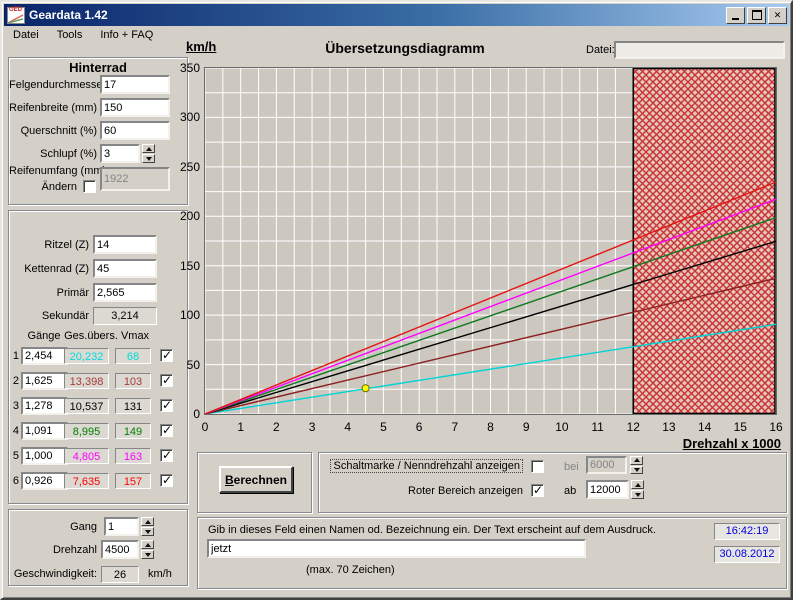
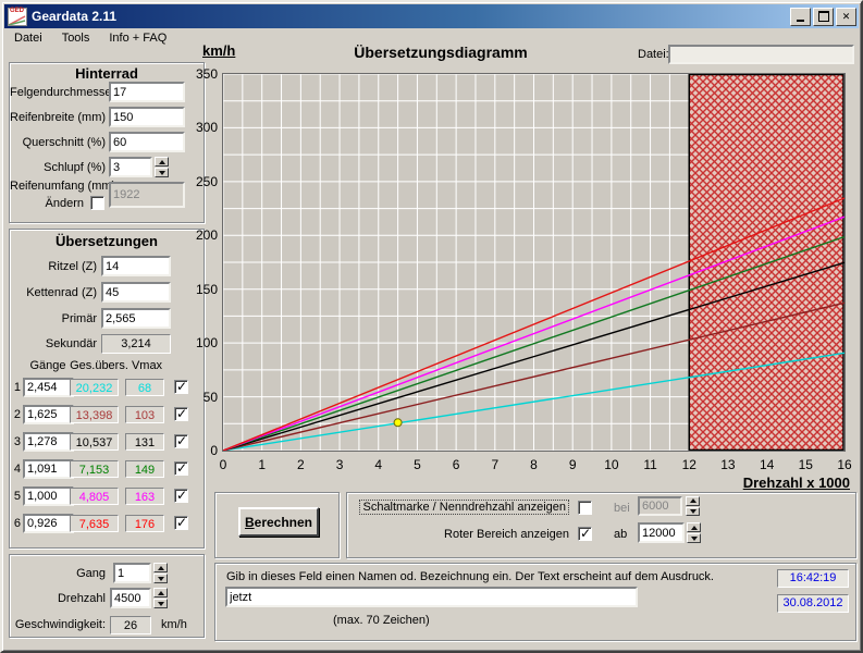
- Geardata 1.42
+ Geardata 2.11
  ✕
  Datei
  Tools
  Info + FAQ
  Hinterrad
  Felgendurchmess
  17
  Reifenbreite (mm)
  150
  Querschnitt (%)
  60
  Schlupf (%)
  3
  Reifenumfang (mm
  Ändern
  1922
+ Übersetzungen
  Ritzel (Z)
  14
  Kettenrad (Z)
  45
  Primär
  2,565
  Sekundär
  3,214
  Gänge
  Ges.übers.
  Vmax
  1
  2,454
  20,232
  68
  2
  1,625
  13,398
  103
  3
  1,278
  10,537
  131
  4
  1,091
- 8,995
+ 7,153
  149
  5
  1,000
  4,805
  163
  6
  0,926
  7,635
- 157
+ 176
  Gang
  1
  Drehzahl
  4500
  Geschwindigkeit:
  26
  km/h
  km/h
  Übersetzungsdiagramm
  Datei
  0
  1
  2
  3
  4
  5
  6
  7
  8
  9
  10
  11
  12
  13
  14
  15
  16
  0
  50
  100
  150
  200
  250
  300
  350
  Drehzahl x 1000
  B
  erechnen
  Schaltmarke / Nenndrehzahl anzeigen
  bei
  6000
  Roter Bereich anzeigen
  ab
  12000
  Gib in dieses Feld einen Namen od. Bezeichnung ein. Der Text erscheint auf dem Ausdruck.
  jetzt
  (max. 70 Zeichen)
  16:42:19
  30.08.2012
